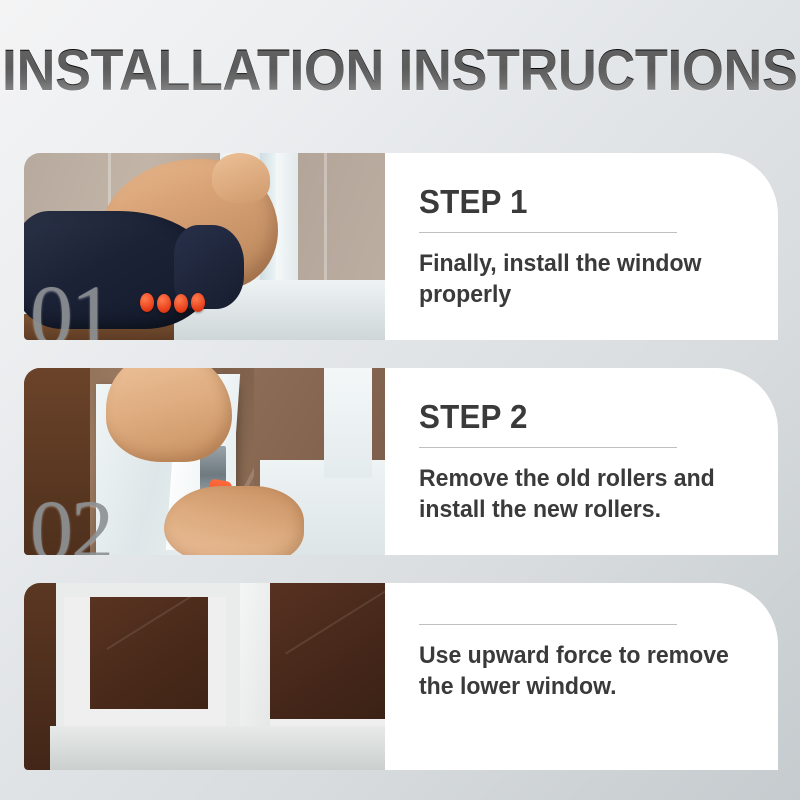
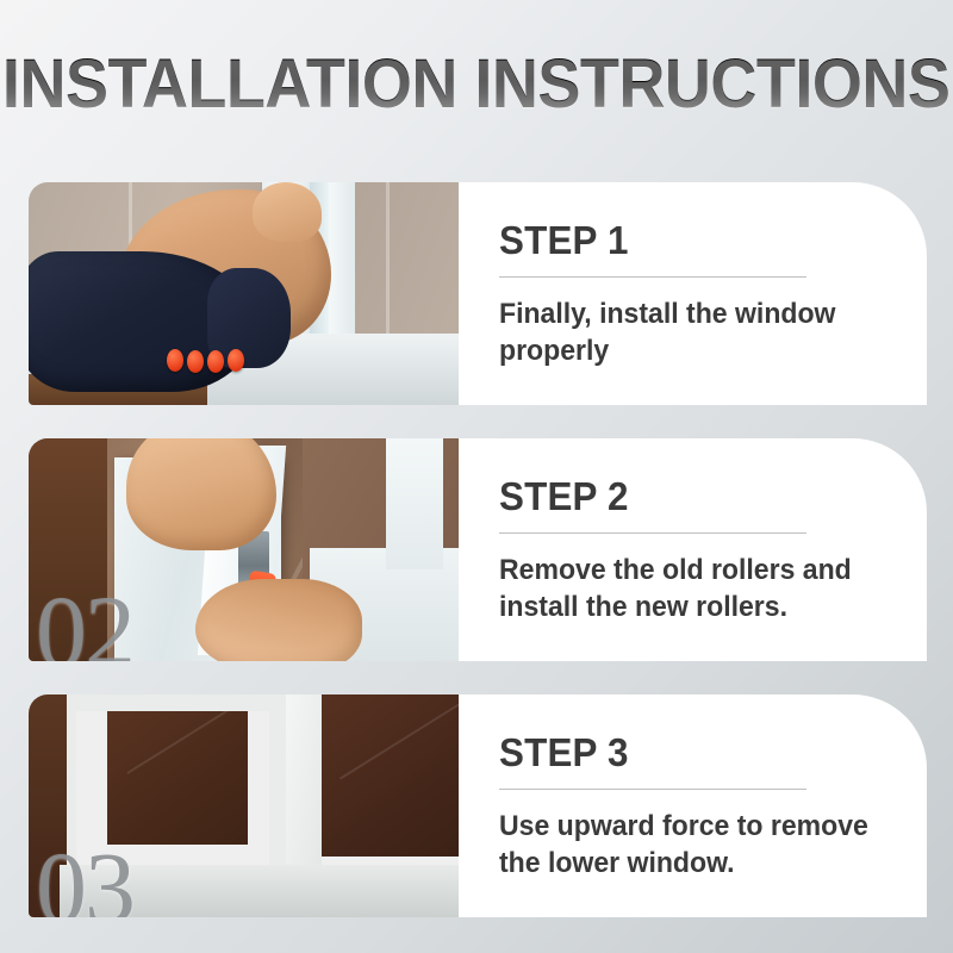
  INSTALLATION INSTRUCTIONS
- 01
  STEP 1
  Finally, install the window properly
  02
  STEP 2
  Remove the old rollers and install the new rollers.
+ 03
+ STEP 3
  Use upward force to remove the lower window.
